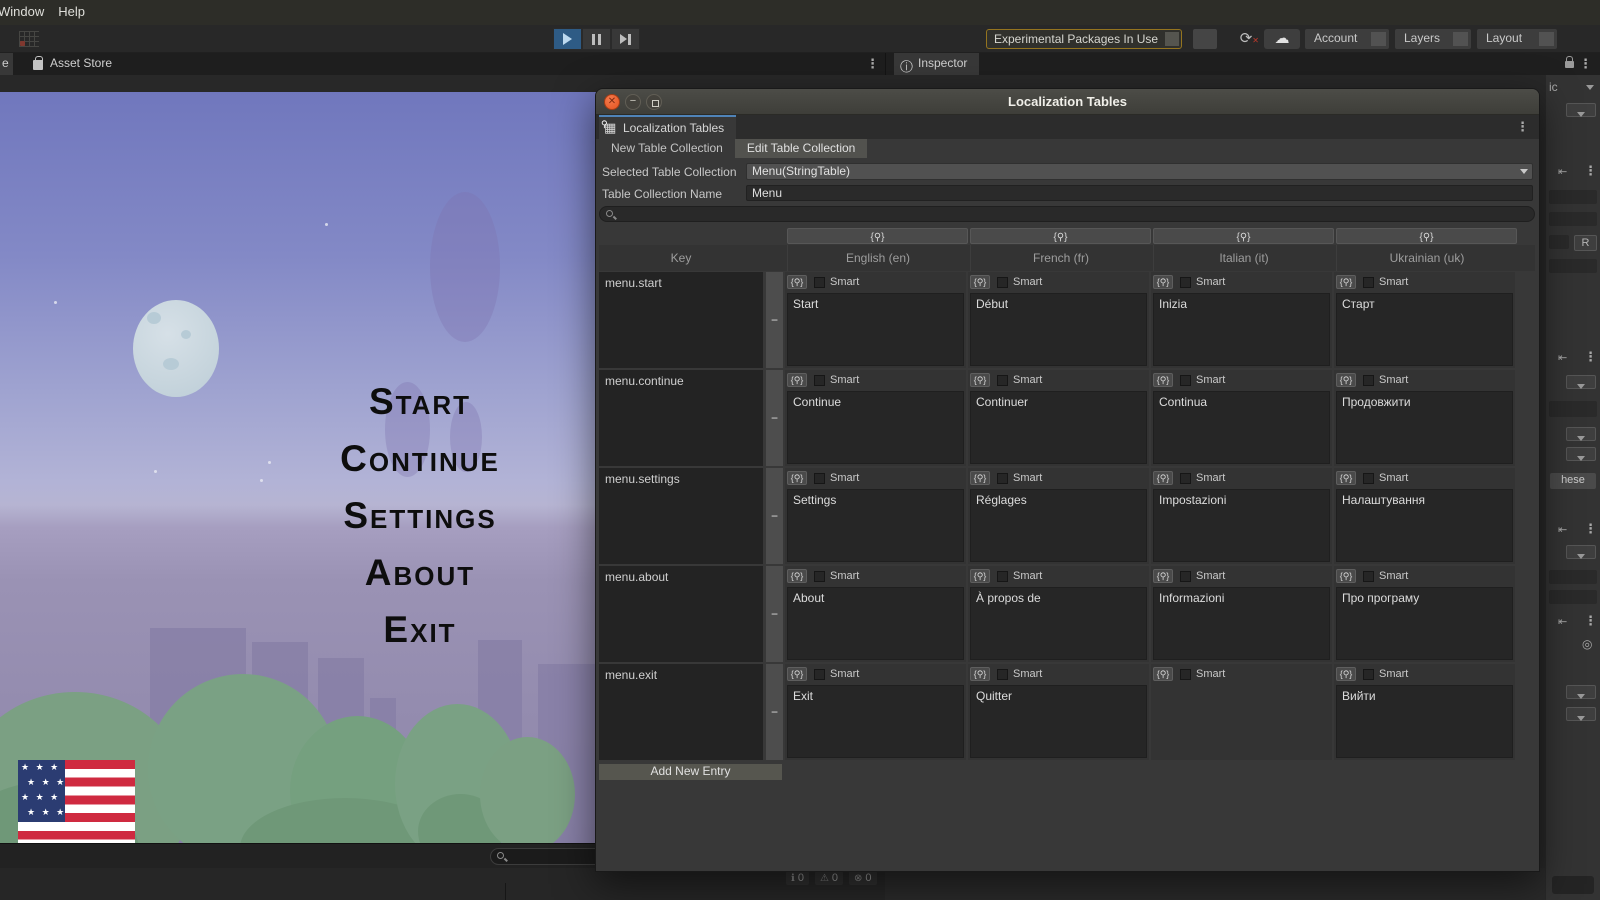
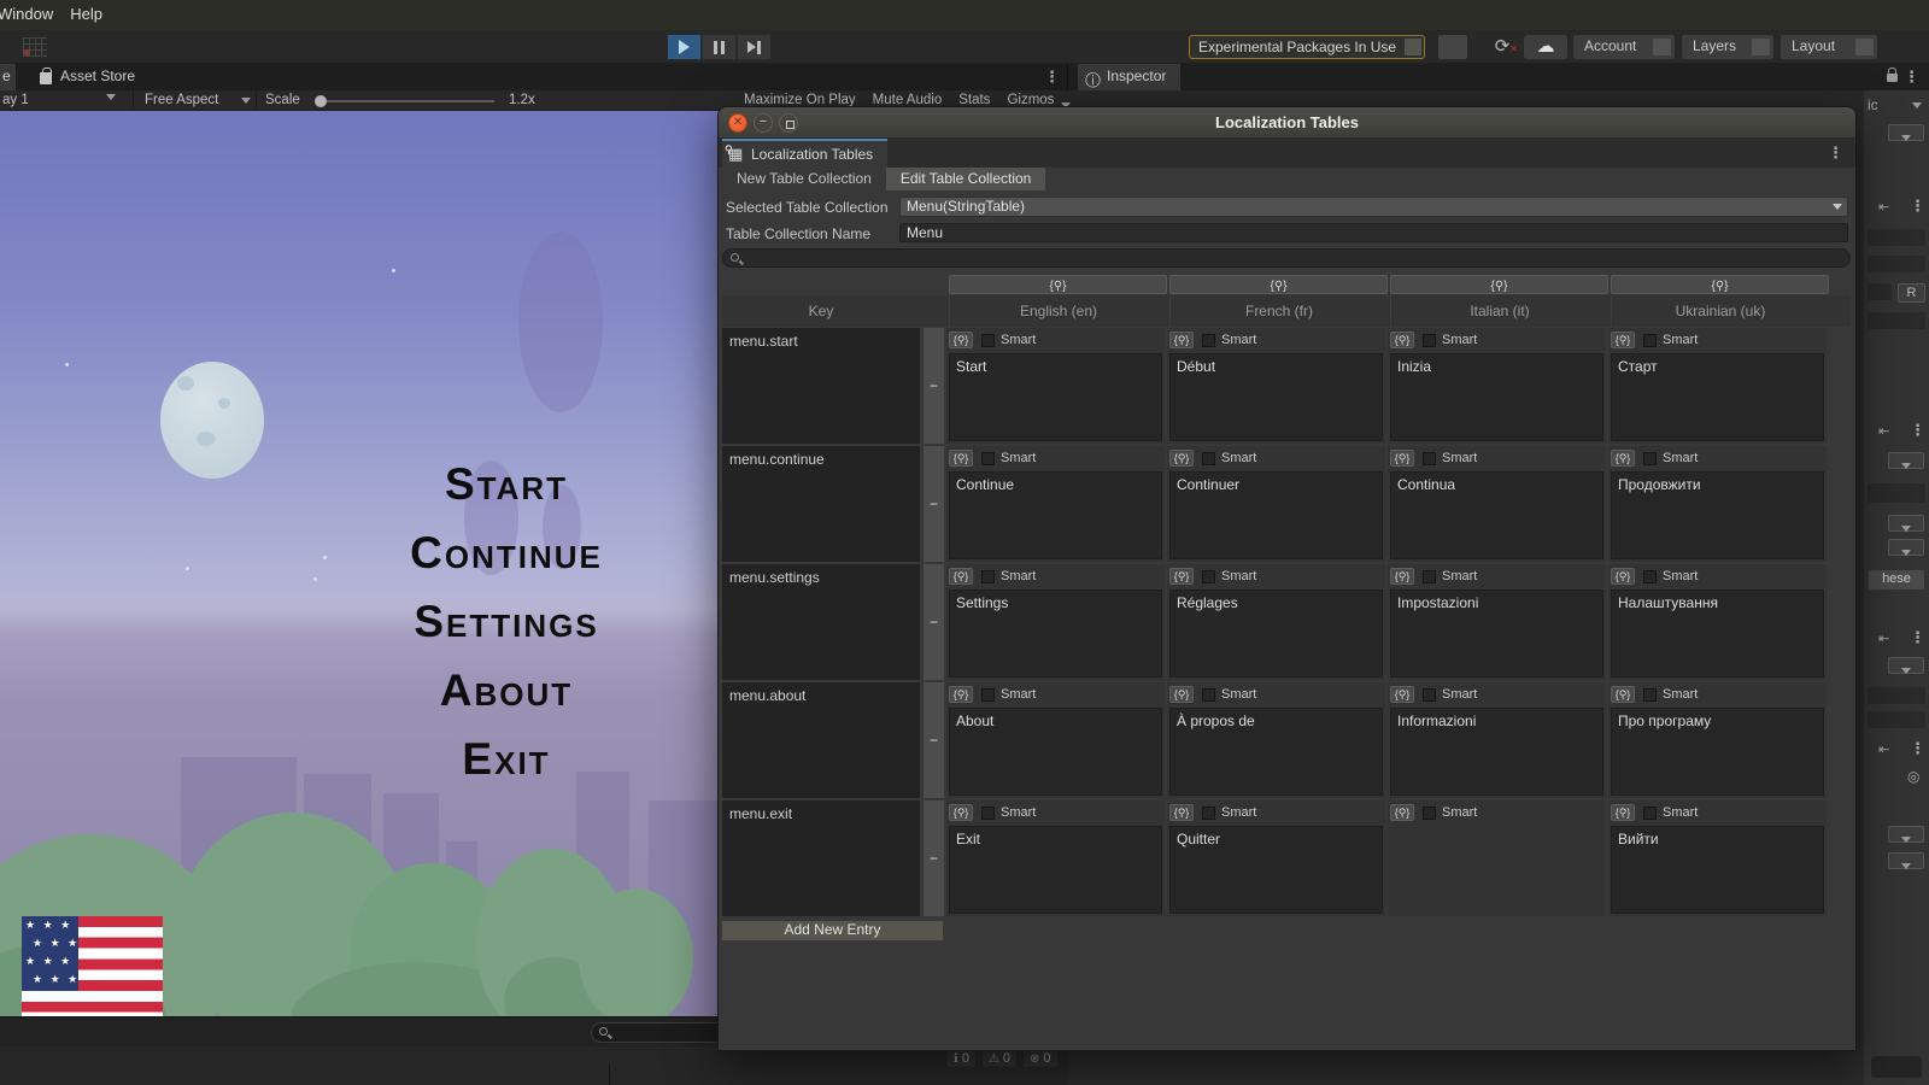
  Window Help
  Experimental Packages In Use
  ⟳
  ☁
  Account
  Layers
  Layout
  e
  Asset Store
  ⋮
+ ay 1
+ Free Aspect
+ Scale
+ 1.2x
+ Maximize On Play Mute Audio Stats Gizmos
  ⓘ
  Inspector
  ⋮
  ic
  ⇤
  ⋮
  R
  ⇤
  ⋮
  hese
  ⇤
  ⋮
  ⇤
  ⋮
  ◎
  Start
  Continue
  Settings
  About
  Exit
  ★ ★ ★
  ★ ★ ★
  ★ ★ ★
  ★ ★ ★
  ℹ
  0
  ⚠
  0
  ⊗
  0
  ✕
  −
  Localization Tables
  ▦
  Localization Tables
  ⋮
  New Table Collection
  Edit Table Collection
  Selected Table Collection
  Menu(StringTable)
  Table Collection Name
  Menu
  {⚲}
  {⚲}
  {⚲}
  {⚲}
  Key
  English (en)
  French (fr)
  Italian (it)
  Ukrainian (uk)
  menu.start
  −
  {⚲}
  Smart
  Start
  {⚲}
  Smart
  Début
  {⚲}
  Smart
  Inizia
  {⚲}
  Smart
  Старт
  menu.continue
  −
  {⚲}
  Smart
  Continue
  {⚲}
  Smart
  Continuer
  {⚲}
  Smart
  Continua
  {⚲}
  Smart
  Продовжити
  menu.settings
  −
  {⚲}
  Smart
  Settings
  {⚲}
  Smart
  Réglages
  {⚲}
  Smart
  Impostazioni
  {⚲}
  Smart
  Налаштування
  menu.about
  −
  {⚲}
  Smart
  About
  {⚲}
  Smart
  À propos de
  {⚲}
  Smart
  Informazioni
  {⚲}
  Smart
  Про програму
  menu.exit
  −
  {⚲}
  Smart
  Exit
  {⚲}
  Smart
  Quitter
  {⚲}
  Smart
  {⚲}
  Smart
  Вийти
  Add New Entry
